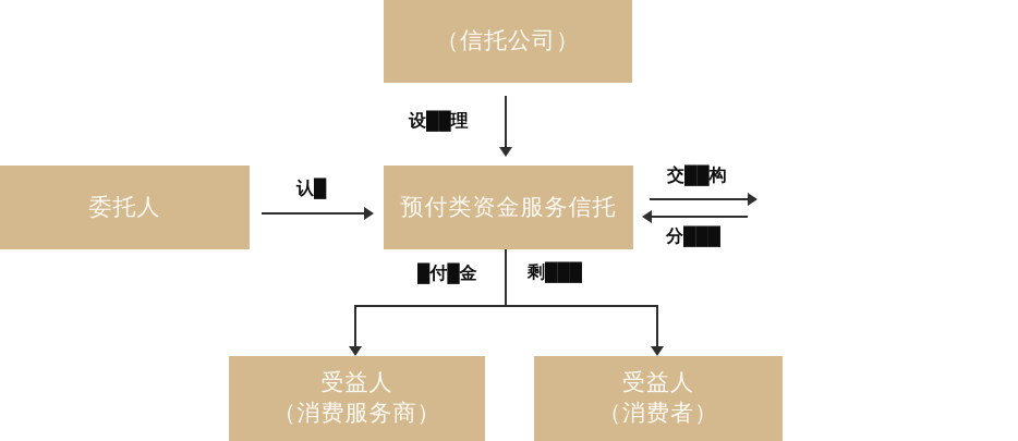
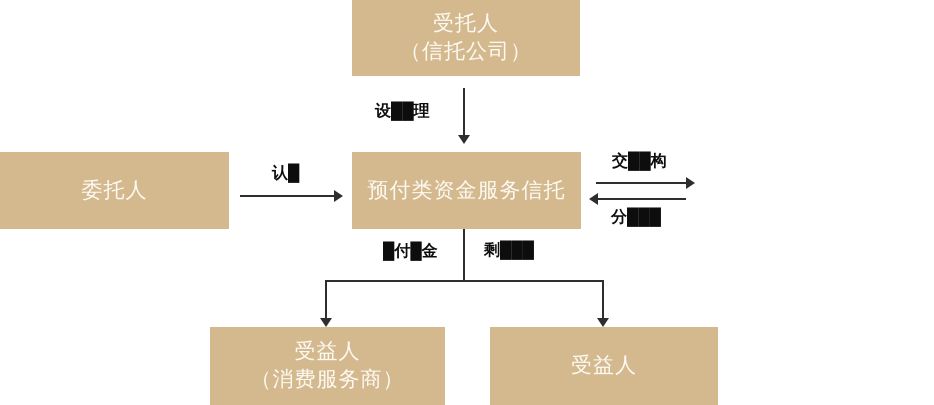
+ 受托人
  （信托公司）
  委托人
  预付类资金服务信托
  受益人
  （消费服务商）
  受益人
- （消费者）
  设██理
  认█
  交██构
  分███
  █付█金
  剩███
